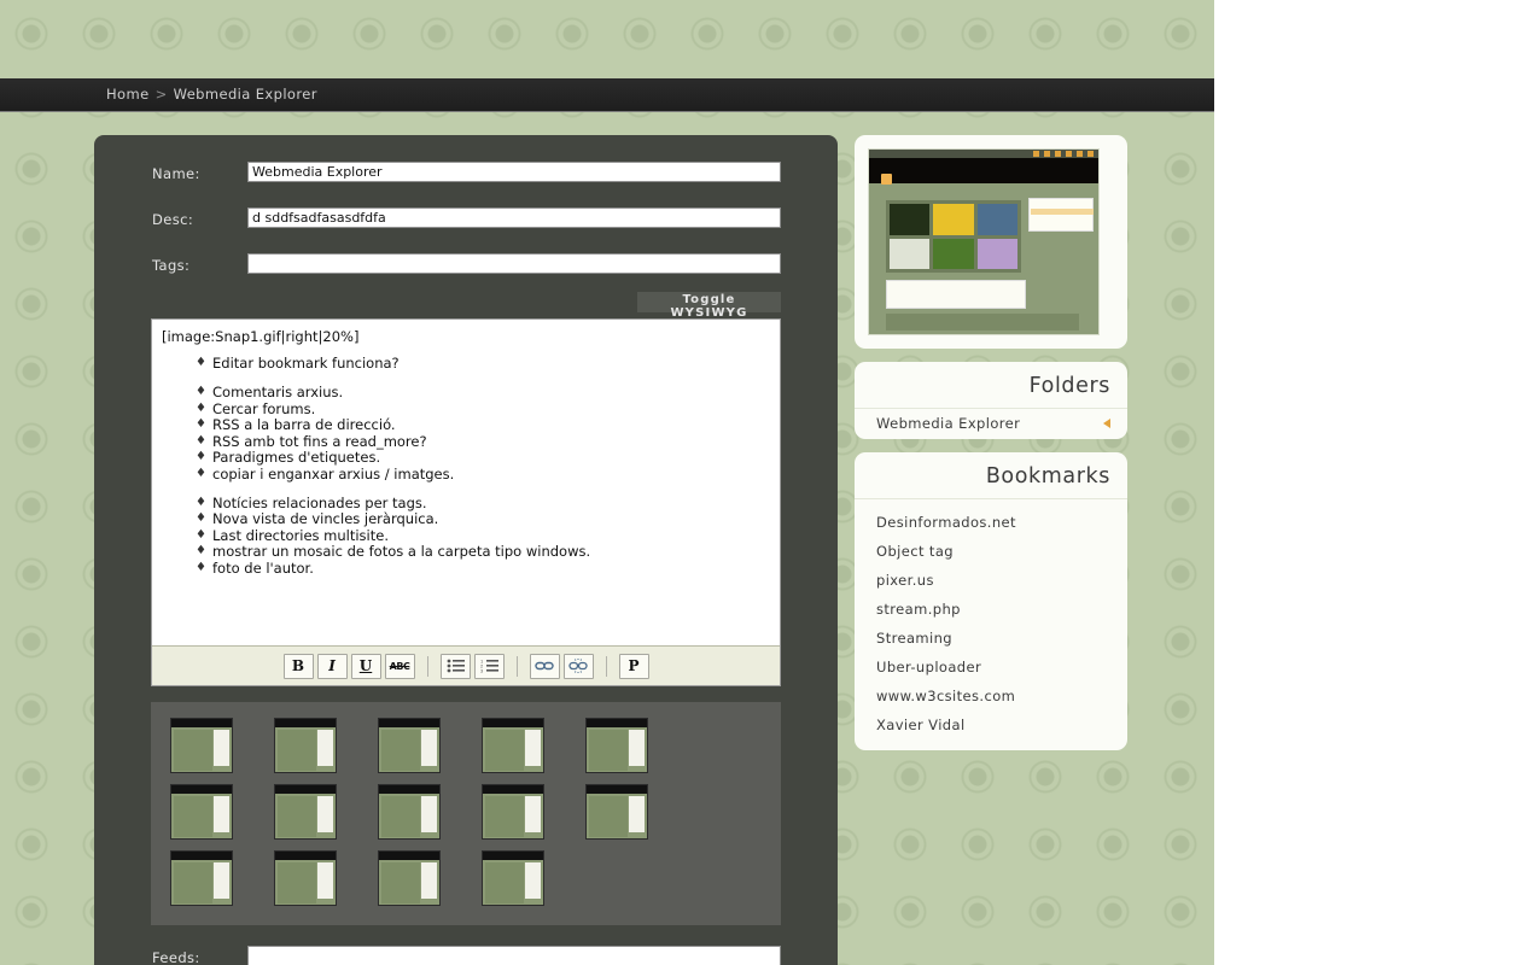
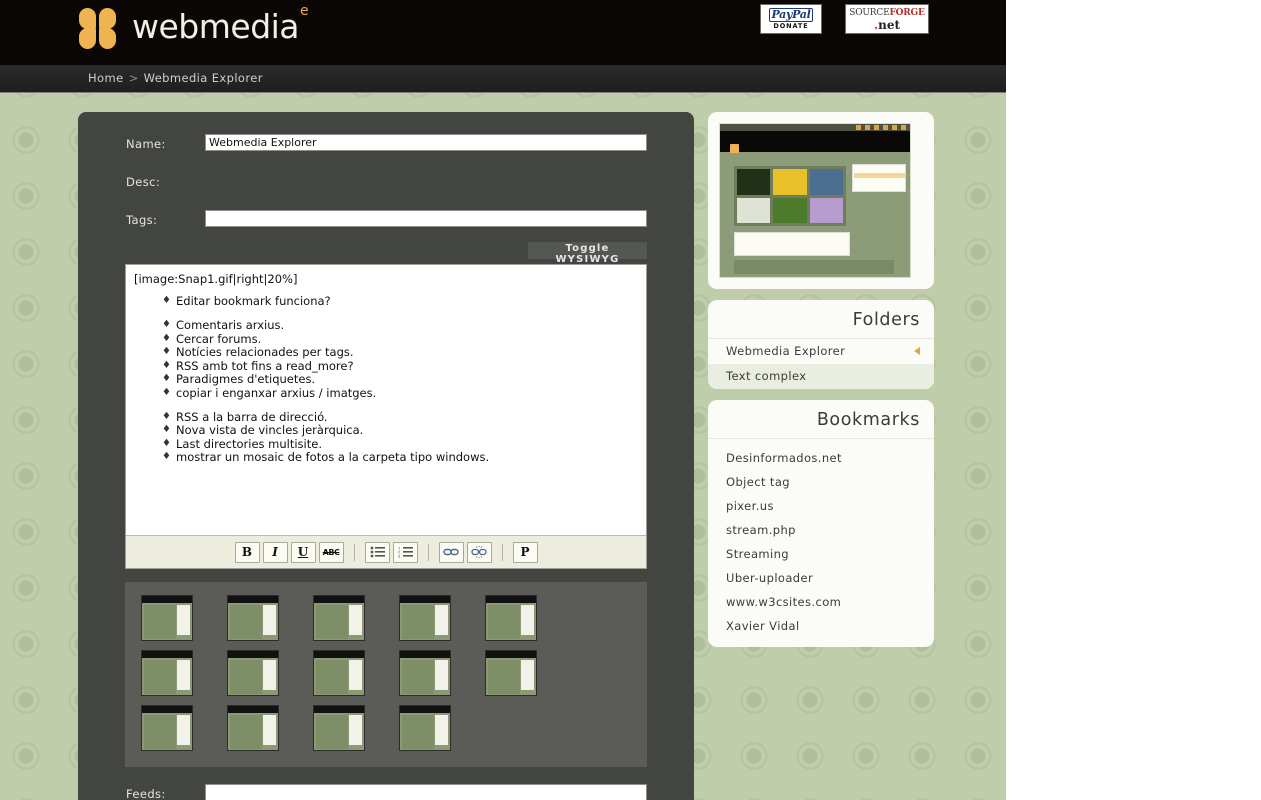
+ webmediae
+ PayPal
+ DONATE
+ SOURCEFORGE
+ .net
  Home > Webmedia Explorer
  Name:
  Webmedia Explorer
  Desc:
- d sddfsadfasasdfdfa
  Tags:
  Toggle WYSIWYG
  [image:Snap1.gif|right|20%]
  Editar bookmark funciona?
  Comentaris arxius.
  Cercar forums.
- RSS a la barra de direcció.
+ Notícies relacionades per tags.
  RSS amb tot fins a read_more?
  Paradigmes d'etiquetes.
  copiar i enganxar arxius / imatges.
- Notícies relacionades per tags.
+ RSS a la barra de direcció.
  Nova vista de vincles jeràrquica.
  Last directories multisite.
  mostrar un mosaic de fotos a la carpeta tipo windows.
- foto de l'autor.
  B
  I
  U
  ABC
  P
  Feeds:
  Folders
  Webmedia Explorer
+ Text complex
  Bookmarks
  Desinformados.net
  Object tag
  pixer.us
  stream.php
  Streaming
  Uber-uploader
  www.w3csites.com
  Xavier Vidal
